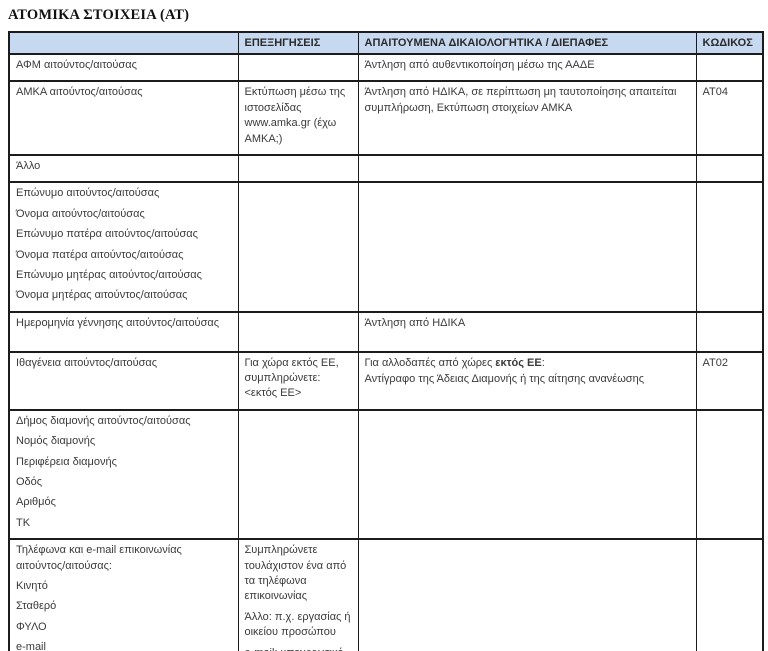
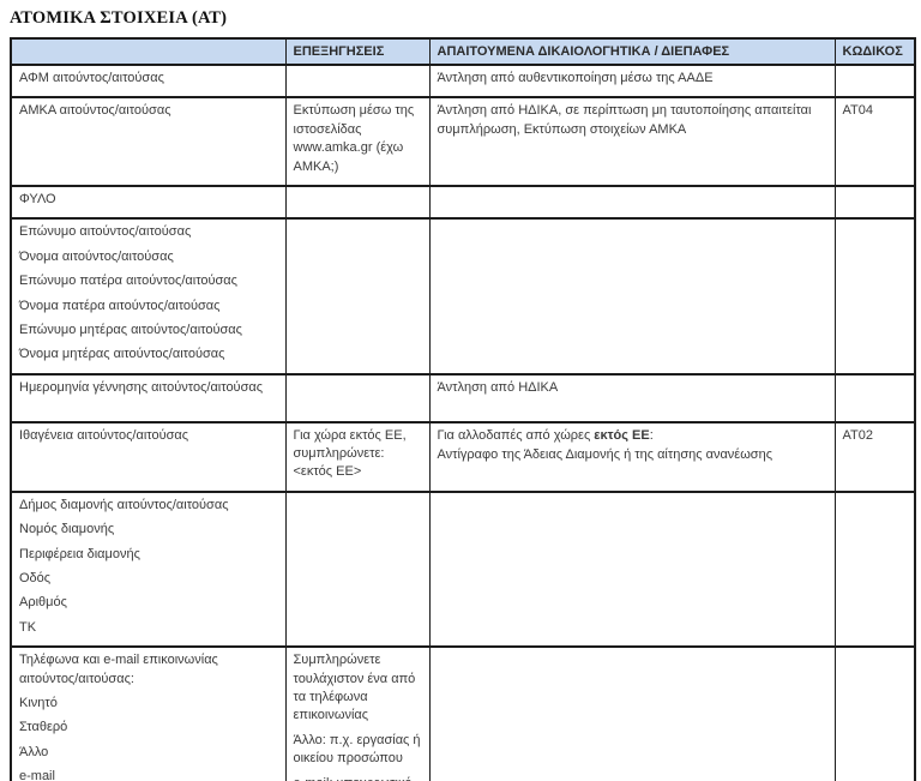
  ΑΤΟΜΙΚΑ ΣΤΟΙΧΕΙΑ (ΑΤ)
  	ΕΠΕΞΗΓΗΣΕΙΣ	ΑΠΑΙΤΟΥΜΕΝΑ ΔΙΚΑΙΟΛΟΓΗΤΙΚΑ / ΔΙΕΠΑΦΕΣ	ΚΩΔΙΚΟΣ
  ΑΦΜ αιτούντος/αιτούσας		Άντληση από αυθεντικοποίηση μέσω της ΑΑΔΕ
  ΑΜΚΑ αιτούντος/αιτούσας	Εκτύπωση μέσω της ιστοσελίδας www.amka.gr (έχω ΑΜΚΑ;)	Άντληση από ΗΔΙΚΑ, σε περίπτωση μη ταυτοποίησης απαιτείται συμπλήρωση, Εκτύπωση στοιχείων ΑΜΚΑ	ΑΤ04
- Άλλο
+ ΦΥΛΟ
  Επώνυμο αιτούντος/αιτούσαςΌνομα αιτούντος/αιτούσαςΕπώνυμο πατέρα αιτούντος/αιτούσαςΌνομα πατέρα αιτούντος/αιτούσαςΕπώνυμο μητέρας αιτούντος/αιτούσαςΌνομα μητέρας αιτούντος/αιτούσας
  Ημερομηνία γέννησης αιτούντος/αιτούσας		Άντληση από ΗΔΙΚΑ
  Ιθαγένεια αιτούντος/αιτούσας	Για χώρα εκτός ΕΕ, συμπληρώνετε: <εκτός ΕΕ>	Για αλλοδαπές από χώρες εκτός ΕΕ:Αντίγραφο της Άδειας Διαμονής ή της αίτησης ανανέωσης	ΑΤ02
  Δήμος διαμονής αιτούντος/αιτούσαςΝομός διαμονήςΠεριφέρεια διαμονήςΟδόςΑριθμόςΤΚ
- Τηλέφωνα και e-mail επικοινωνίας αιτούντος/αιτούσας:ΚινητόΣταθερόΦΥΛΟe-mail	Συμπληρώνετε τουλάχιστον ένα από τα τηλέφωνα επικοινωνίαςΆλλο: π.χ. εργασίας ή οικείου προσώπου
+ Τηλέφωνα και e-mail επικοινωνίας αιτούντος/αιτούσας:ΚινητόΣταθερόΆλλοe-mail	Συμπληρώνετε τουλάχιστον ένα από τα τηλέφωνα επικοινωνίαςΆλλο: π.χ. εργασίας ή οικείου προσώπου
